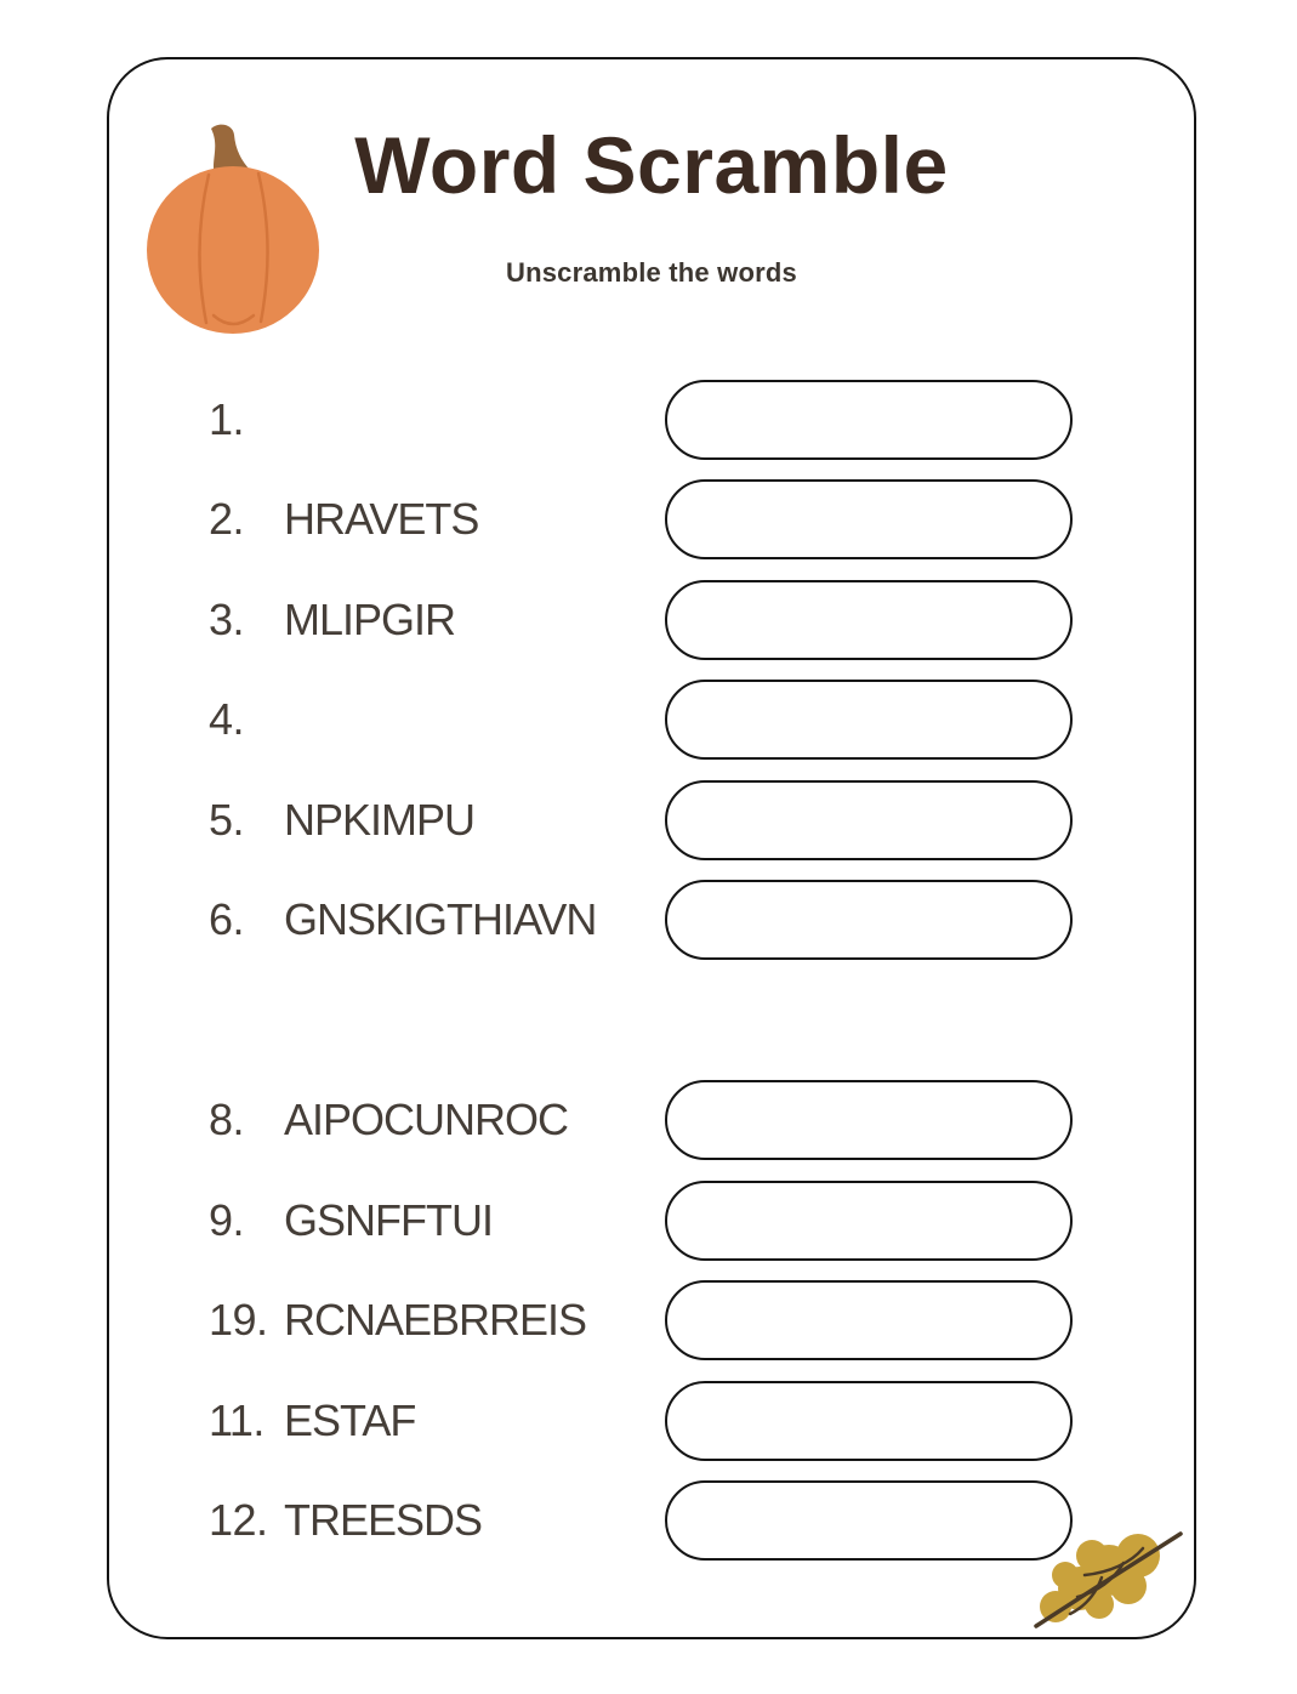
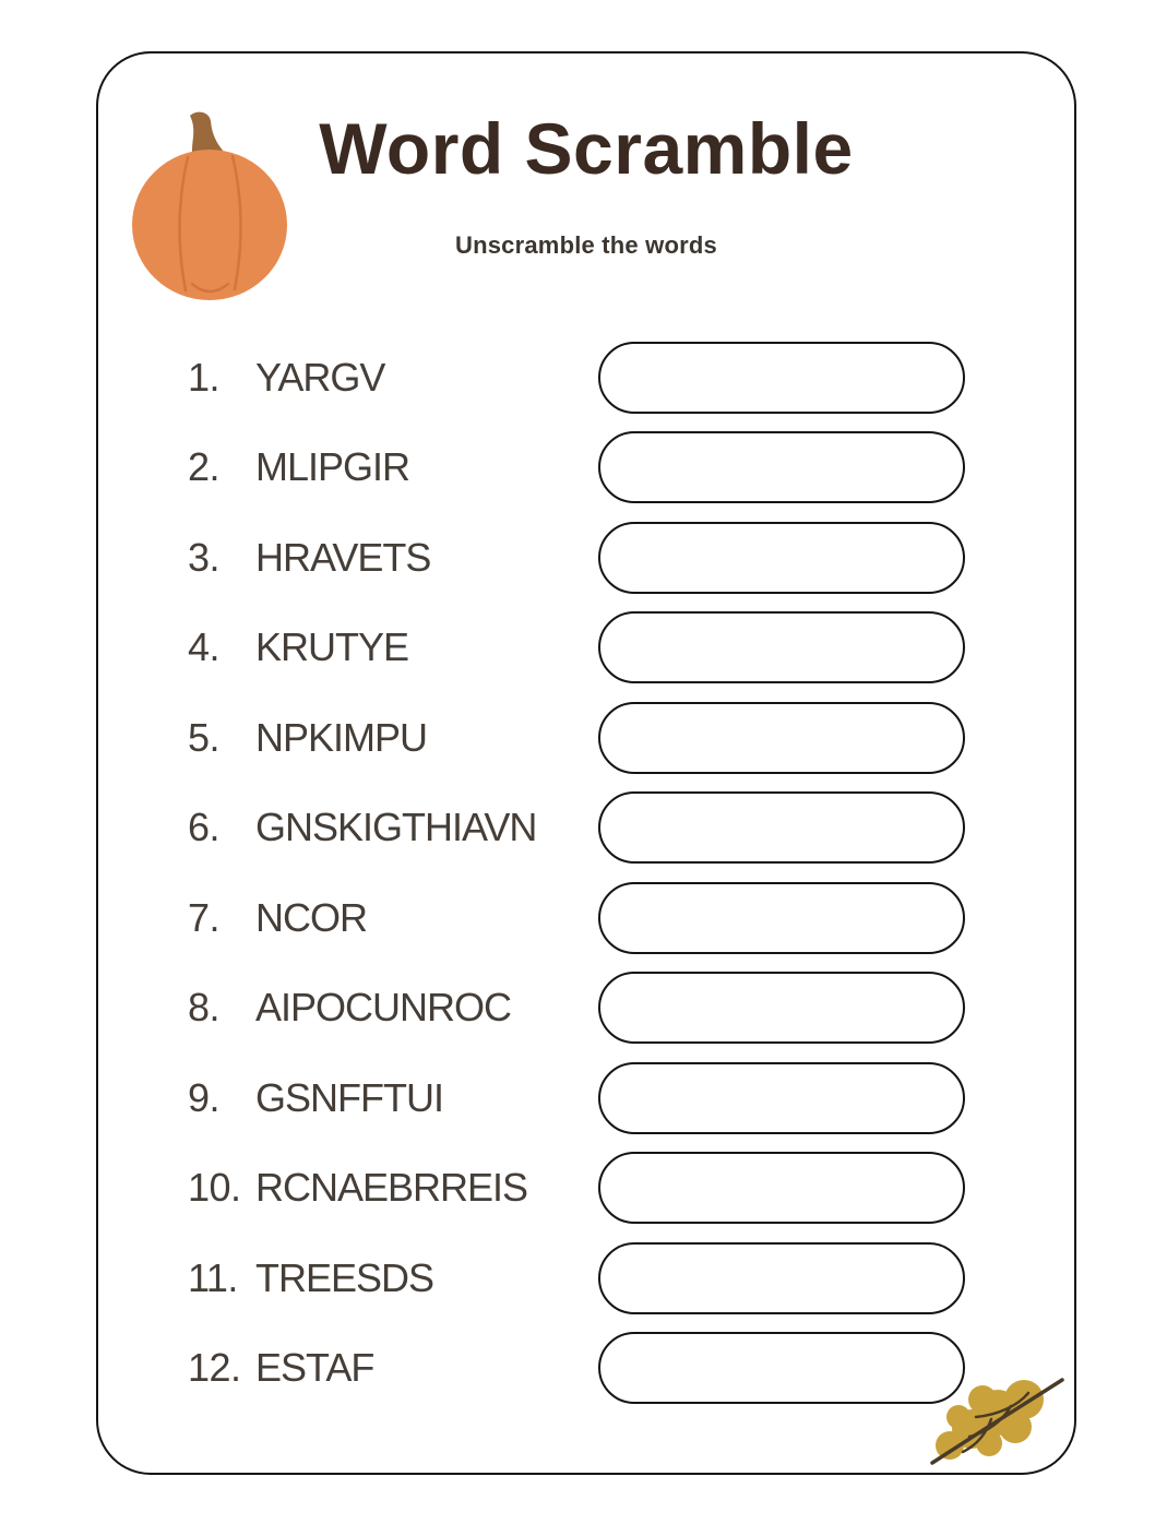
  Word Scramble
  Unscramble the words
  1.
+ YARGV
  2.
- HRAVETS
+ MLIPGIR
  3.
- MLIPGIR
+ HRAVETS
  4.
+ KRUTYE
  5.
  NPKIMPU
  6.
  GNSKIGTHIAVN
+ 7.
+ NCOR
  8.
  AIPOCUNROC
  9.
  GSNFFTUI
- 19.
+ 10.
  RCNAEBRREIS
  11.
- ESTAF
+ TREESDS
  12.
- TREESDS
+ ESTAF
